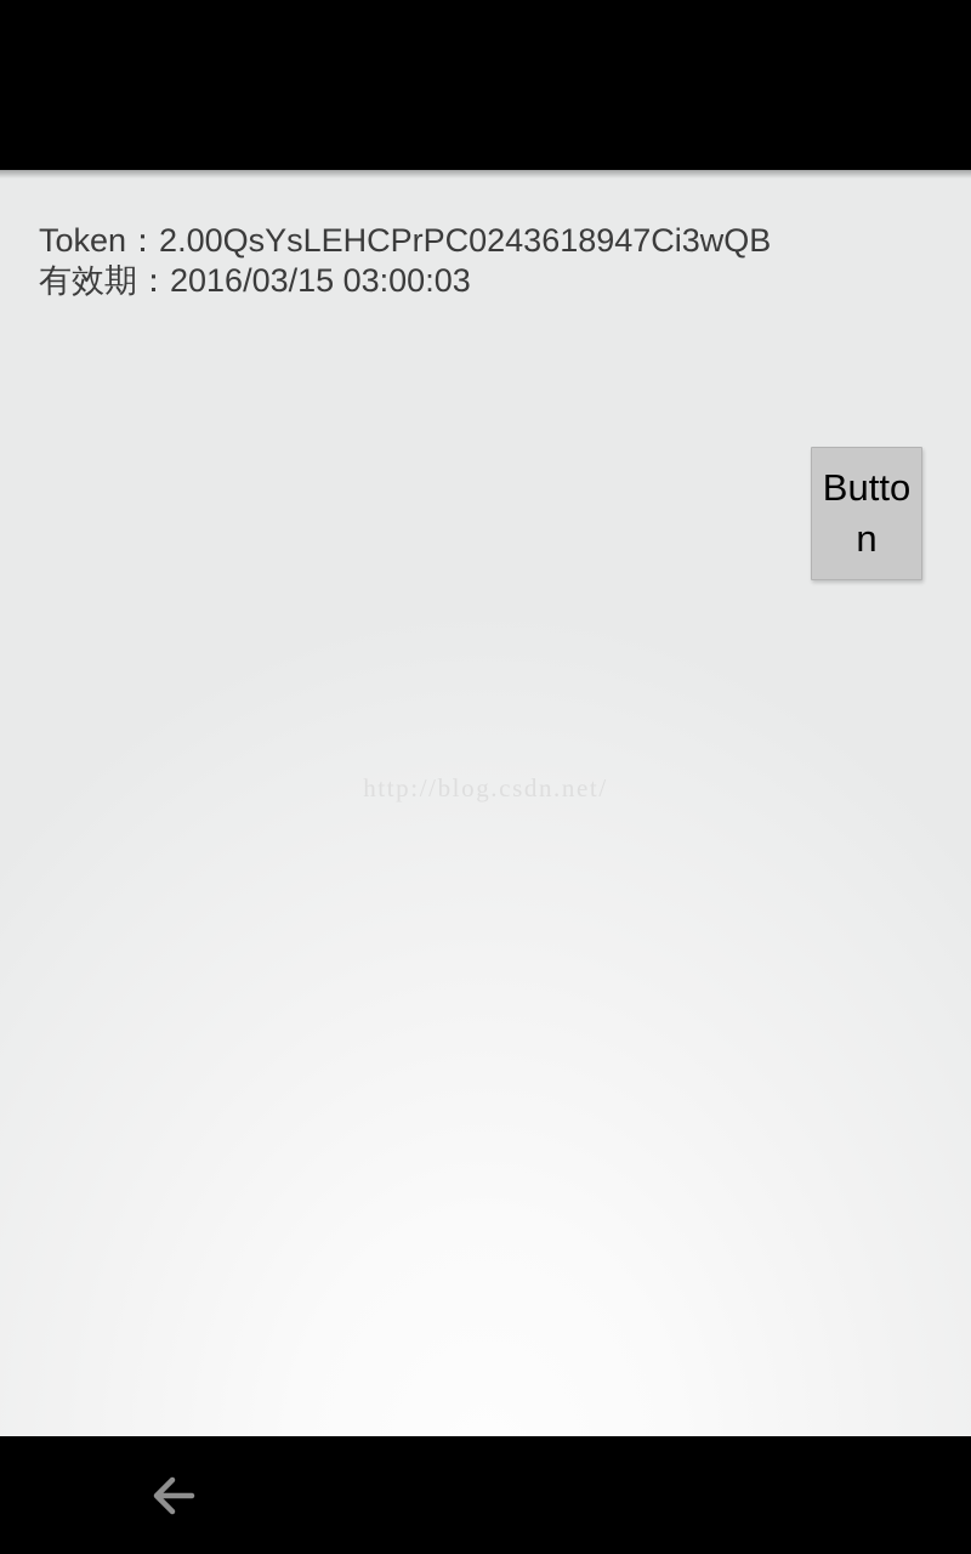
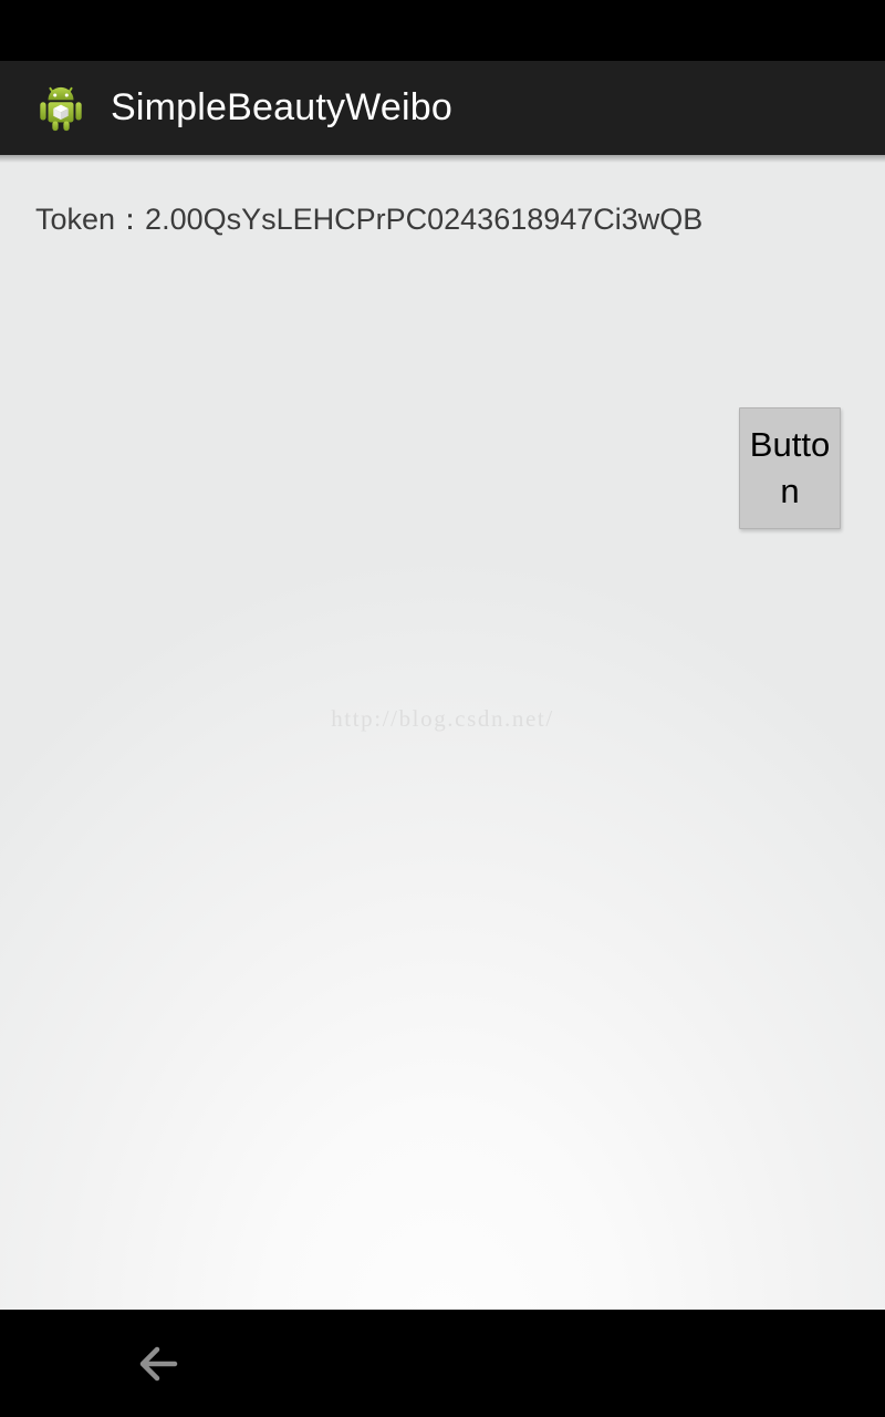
+ SimpleBeautyWeibo
  Token：2.00QsYsLEHCPrPC0243618947Ci3wQB
- 有效期：2016/03/15 03:00:03
  Button
